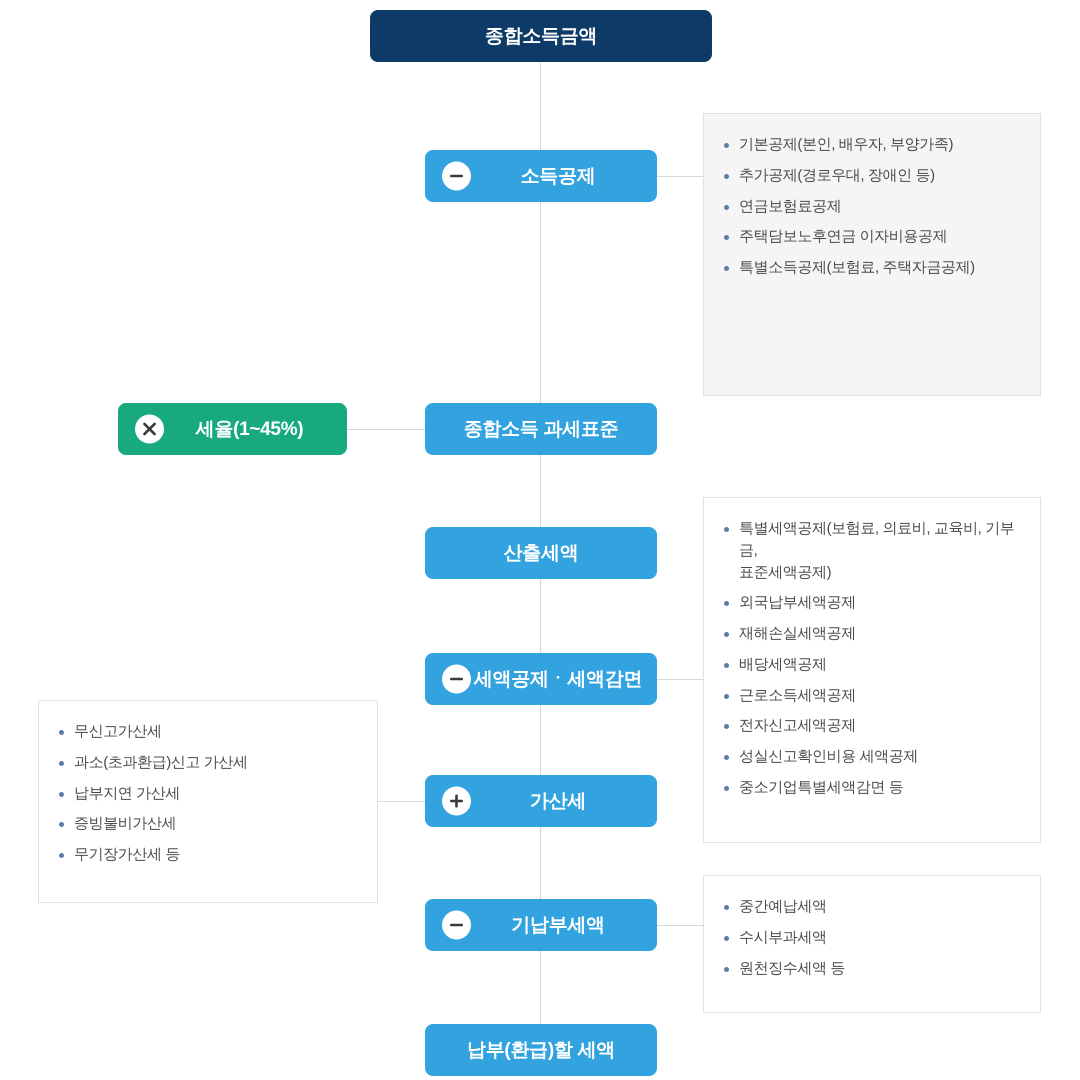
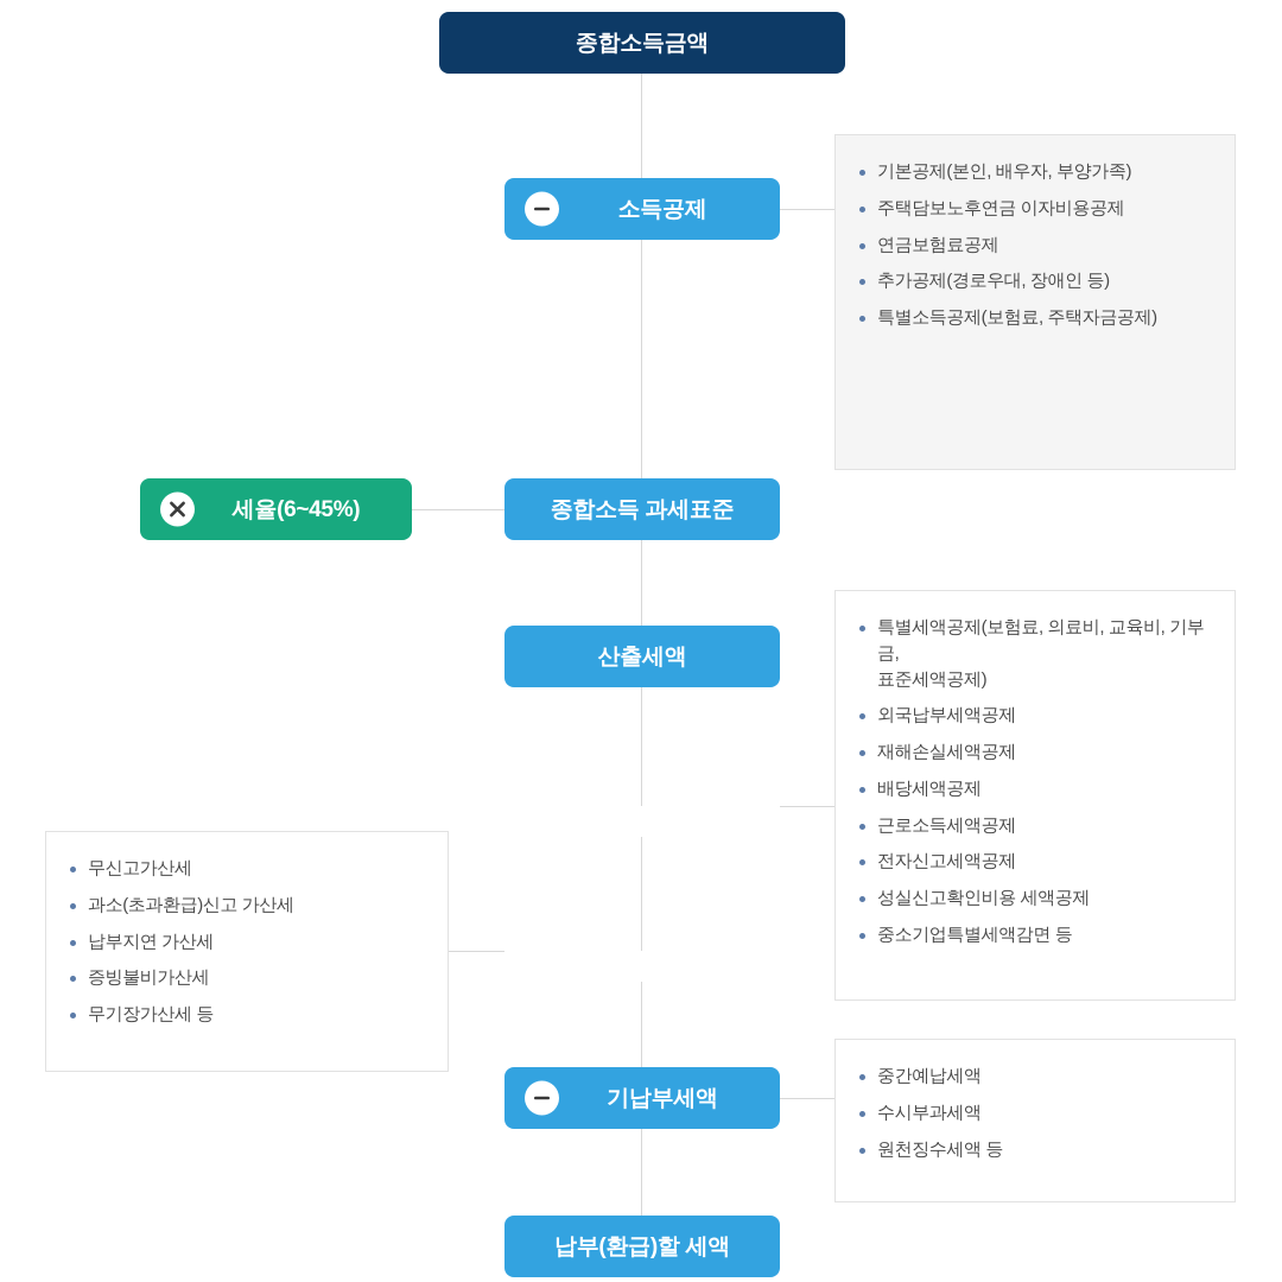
  종합소득금액
  소득공제
- 세율(1~45%)
+ 세율(6~45%)
  종합소득 과세표준
  산출세액
- 세액공제ㆍ세액감면
- 가산세
  기납부세액
  납부(환급)할 세액
  기본공제(본인, 배우자, 부양가족)
- 추가공제(경로우대, 장애인 등)
+ 주택담보노후연금 이자비용공제
  연금보험료공제
- 주택담보노후연금 이자비용공제
+ 추가공제(경로우대, 장애인 등)
  특별소득공제(보험료, 주택자금공제)
  특별세액공제(보험료, 의료비, 교육비, 기부금,
  표준세액공제)
  외국납부세액공제
  재해손실세액공제
  배당세액공제
  근로소득세액공제
  전자신고세액공제
  성실신고확인비용 세액공제
  중소기업특별세액감면 등
  무신고가산세
  과소(초과환급)신고 가산세
  납부지연 가산세
  증빙불비가산세
  무기장가산세 등
  중간예납세액
  수시부과세액
  원천징수세액 등
